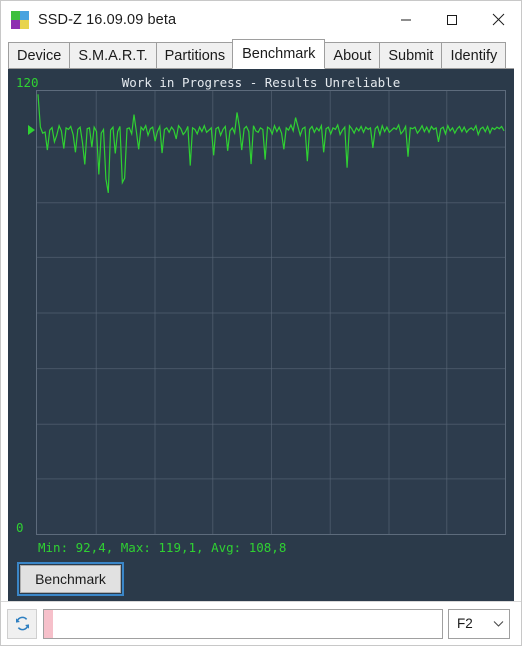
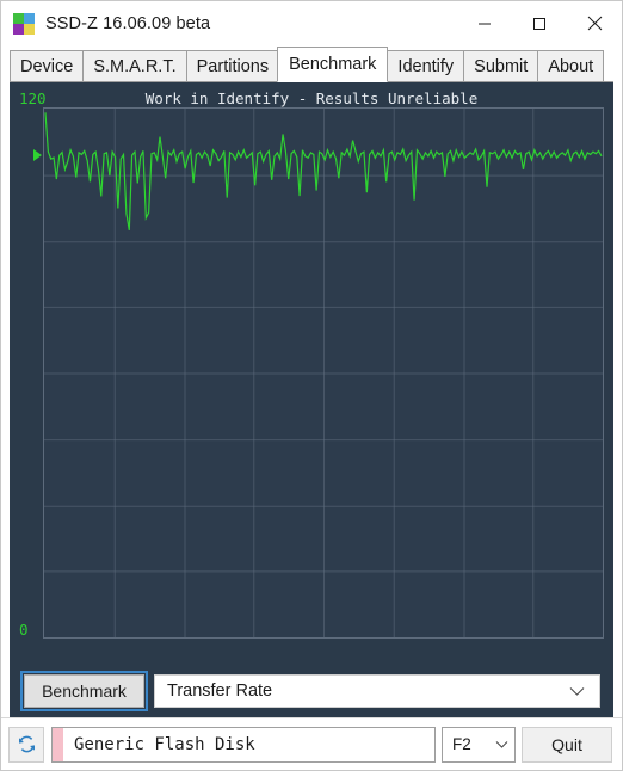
- SSD-Z 16.09.09 beta
+ SSD-Z 16.06.09 beta
  Device
  S.M.A.R.T.
  Partitions
  Benchmark
- About
+ Identify
  Submit
- Identify
+ About
- Work in Progress - Results Unreliable
+ Work in Identify - Results Unreliable
  120
  0
- Min: 92,4, Max: 119,1, Avg: 108,8
  Benchmark
+ Transfer Rate
+ Generic Flash Disk
  F2
+ Quit
